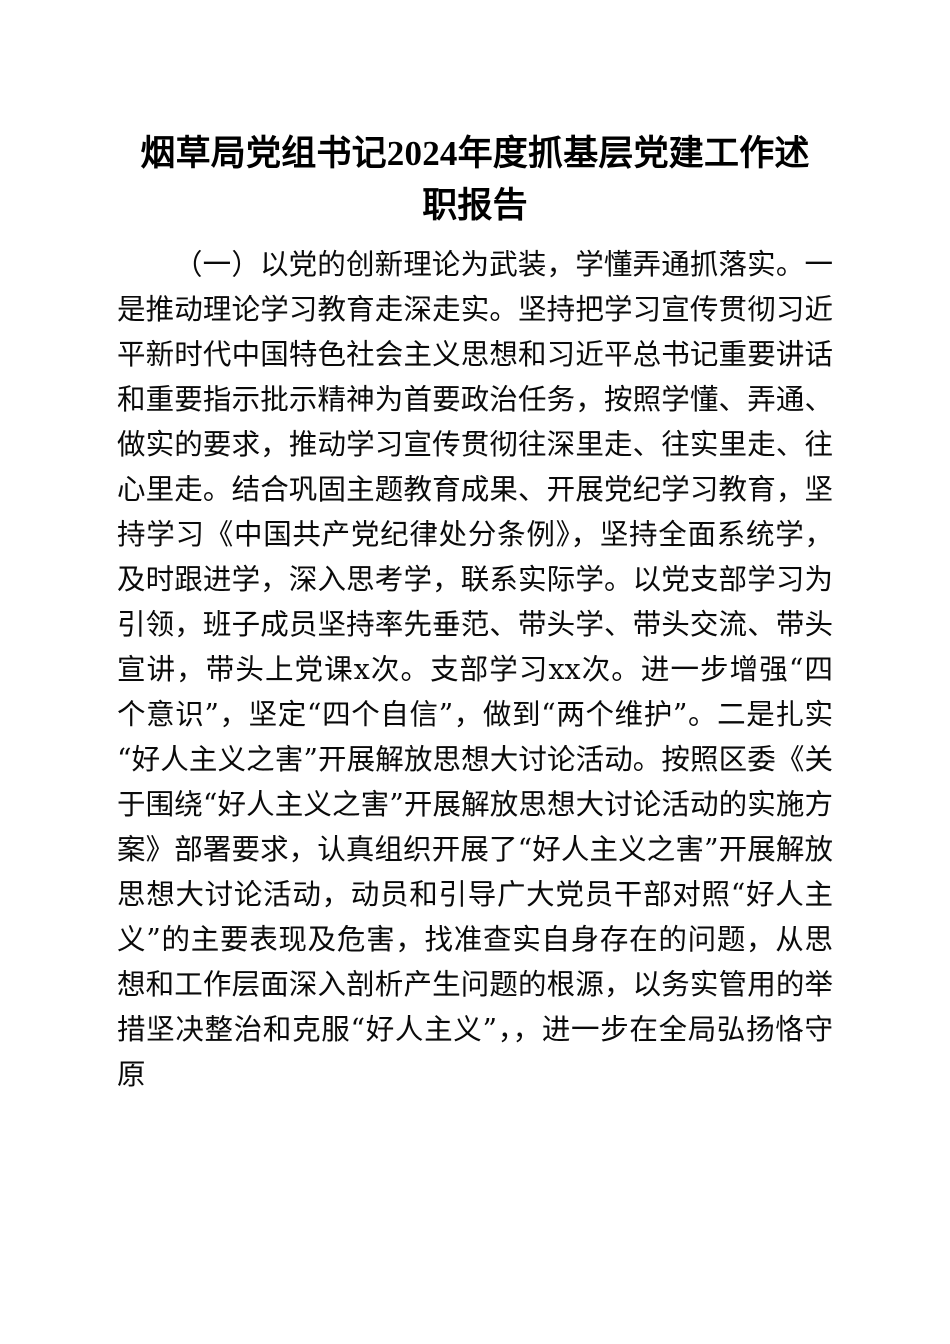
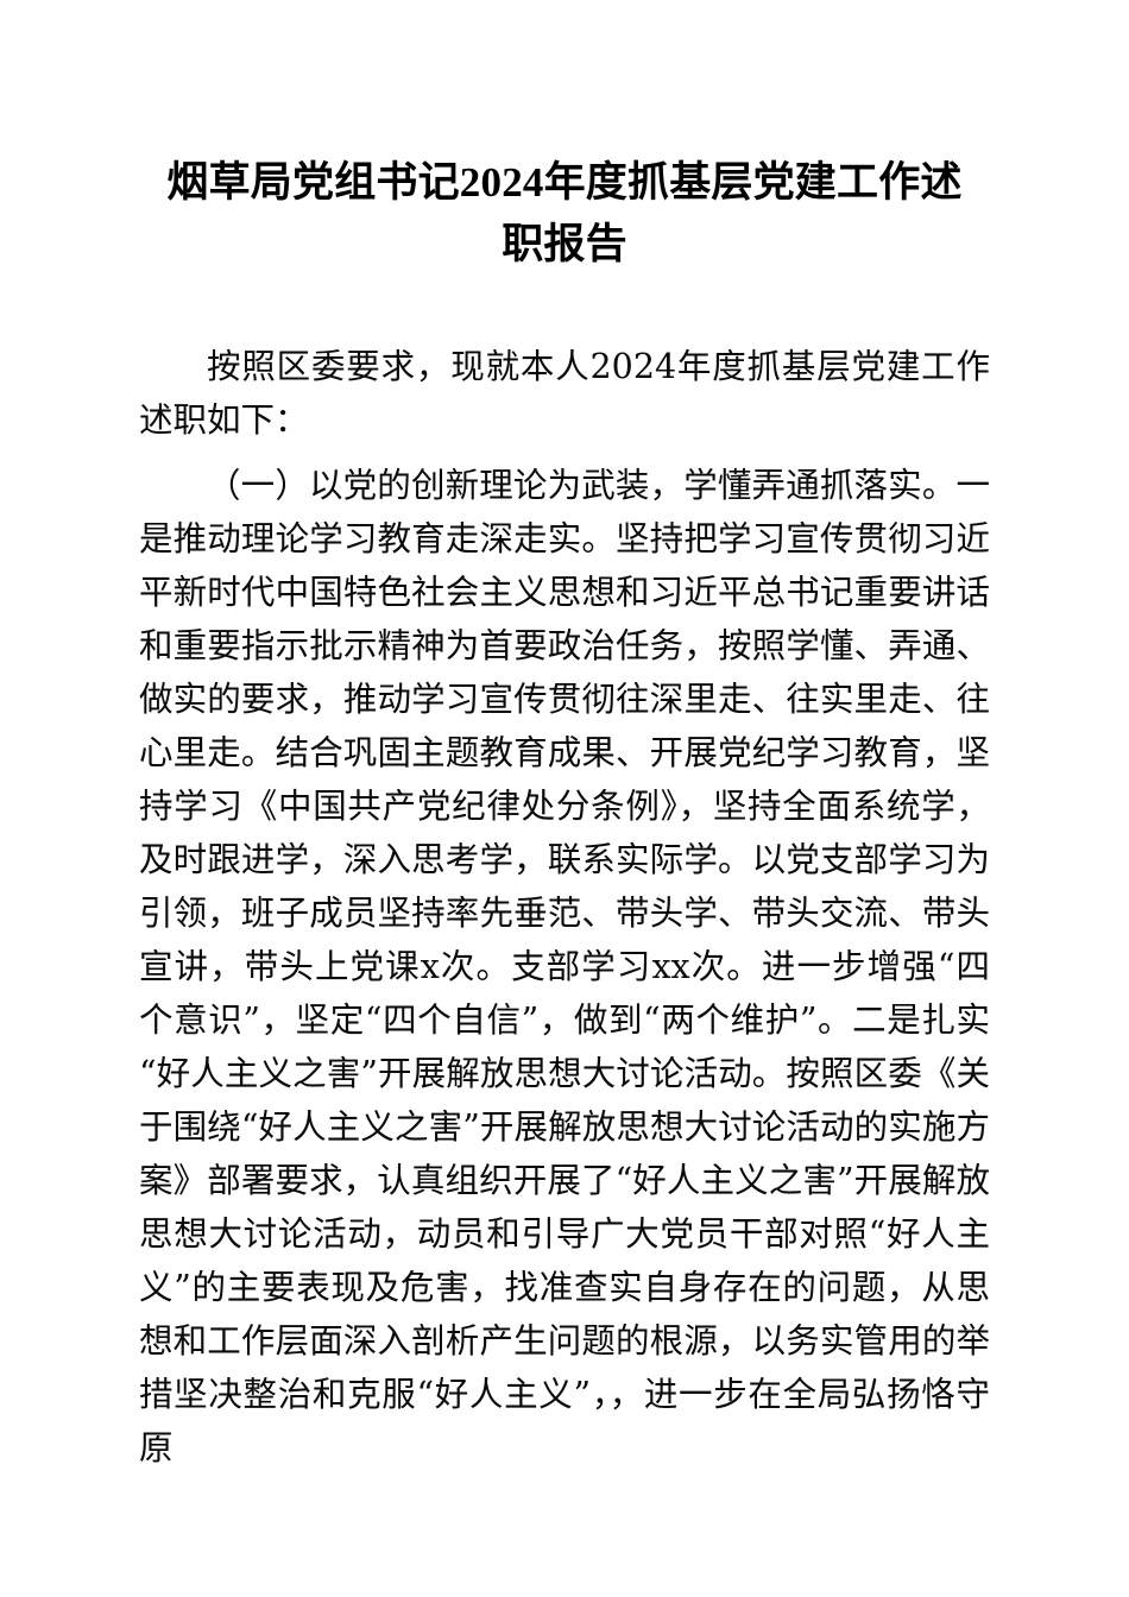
  烟草局党组书记2024年度抓基层党建工作述
  职报告
+ 按照区委要求，现就本人2024年度抓基层党建工作述职如下：
  （一）以党的创新理论为武装，学懂弄通抓落实。一是推动理论学习教育走深走实。坚持把学习宣传贯彻习近平新时代中国特色社会主义思想和习近平总书记重要讲话和重要指示批示精神为首要政治任务，按照学懂、弄通、做实的要求，推动学习宣传贯彻往深里走、往实里走、往心里走。结合巩固主题教育成果、开展党纪学习教育，坚持学习《中国共产党纪律处分条例》，坚持全面系统学，及时跟进学，深入思考学，联系实际学。以党支部学习为引领，班子成员坚持率先垂范、带头学、带头交流、带头宣讲，带头上党课x次。支部学习xx次。进一步增强“四个意识”，坚定“四个自信”，做到“两个维护”。二是扎实“好人主义之害”开展解放思想大讨论活动。按照区委《关于围绕“好人主义之害”开展解放思想大讨论活动的实施方案》部署要求，认真组织开展了“好人主义之害”开展解放思想大讨论活动，动员和引导广大党员干部对照“好人主义”的主要表现及危害，找准查实自身存在的问题，从思想和工作层面深入剖析产生问题的根源，以务实管用的举措坚决整治和克服“好人主义”，，进一步在全局弘扬恪守原
